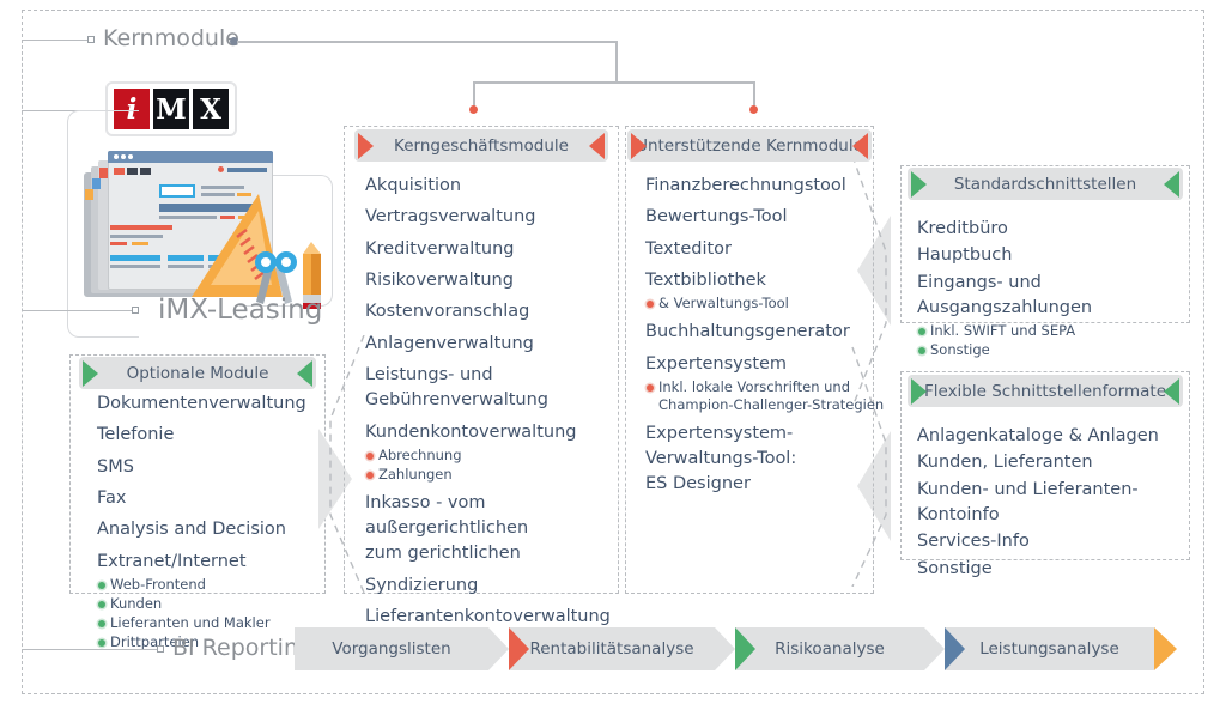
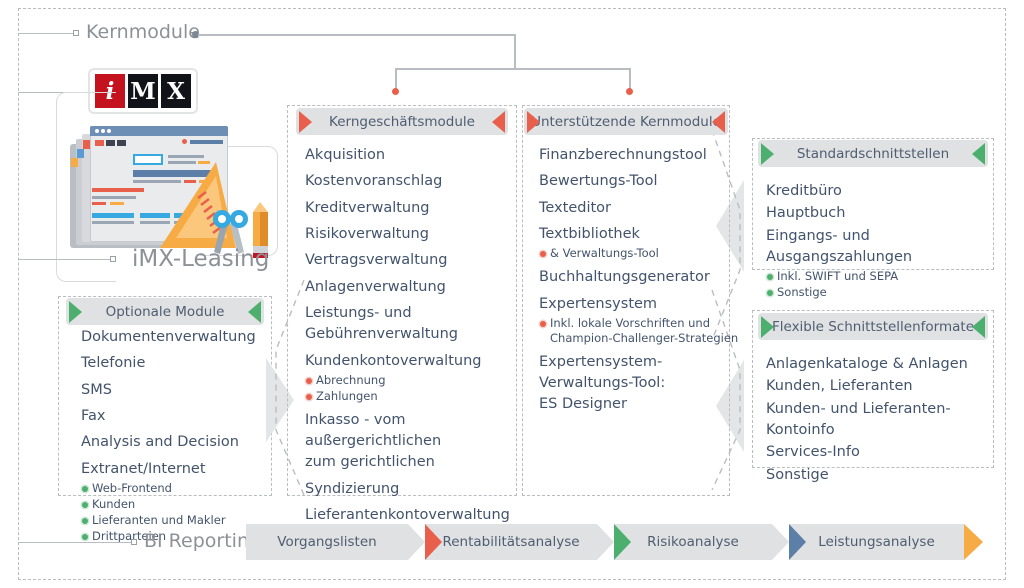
  Kernmodul
  i
  M
  X
  iMX-Leasing
  Optionale Module
  Dokumentenverwaltung
  Telefonie
  SMS
  Fax
  Analysis and Decision
  Extranet/Internet
  Web-Frontend
  Kunden
  Lieferanten und Makler
  Drittparteien
  Kerngeschäftsmodule
  Akquisition
- Vertragsverwaltung
+ Kostenvoranschlag
  Kreditverwaltung
  Risikoverwaltung
- Kostenvoranschlag
+ Vertragsverwaltung
  Anlagenverwaltung
  Leistungs- und
  Gebührenverwaltung
  Kundenkontoverwaltung
  Abrechnung
  Zahlungen
  Inkasso - vom außergerichtlichen
  zum gerichtlichen
  Syndizierung
  Lieferantenkontoverwaltung
  Unterstützende Kernmodule
  Finanzberechnungstool
  Bewertungs-Tool
  Texteditor
  Textbibliothek
  & Verwaltungs-Tool
  Buchhaltungsgenerator
  Expertensystem
  Inkl. lokale Vorschriften und
  Champion-Challenger-Strategien
  Expertensystem-
  Verwaltungs-Tool:
  ES Designer
  Standardschnittstellen
  Kreditbüro
  Hauptbuch
  Eingangs- und Ausgangszahlungen
  Inkl. SWIFT und SEPA
  Sonstige
  Flexible Schnittstellenformate
  Anlagenkataloge & Anlagen
  Kunden, Lieferanten
  Kunden- und Lieferanten-Kontoinfo
  Services-Info
  Sonstige
  BI Reportin
  Vorgangslisten
  Rentabilitätsanalyse
  Risikoanalyse
  Leistungsanalyse
